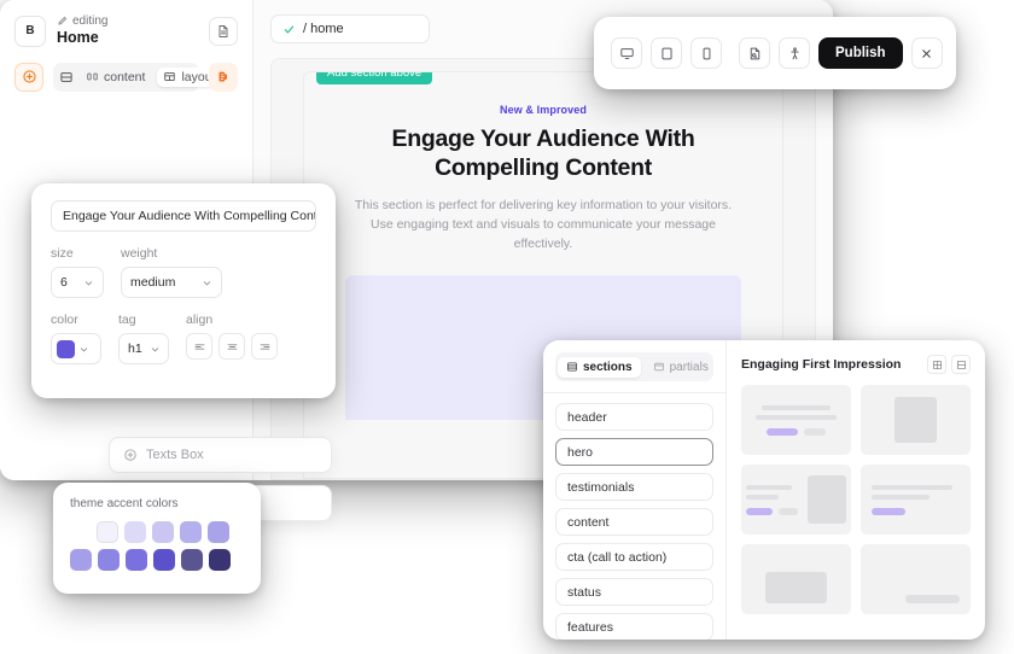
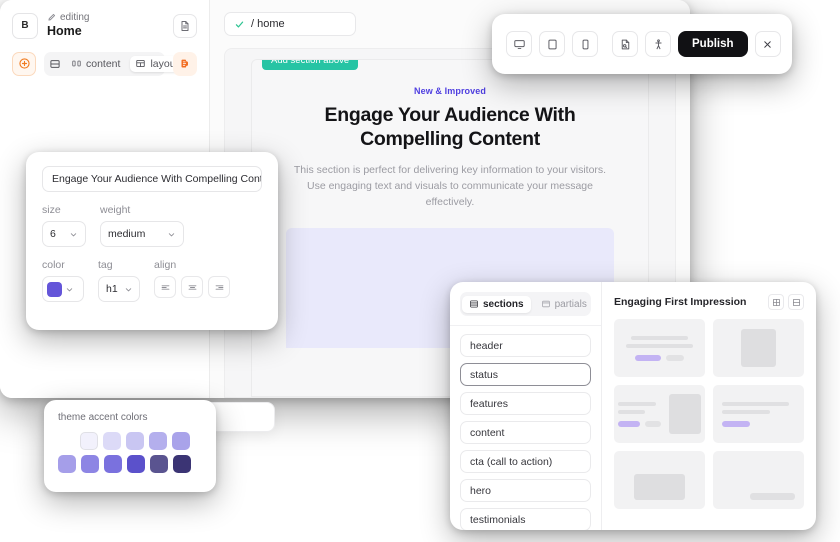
  B
  editing
  Home
  content
  / home
  Add section above
  New & Improved
  Engage Your Audience With
  Compelling Content
  This section is perfect for delivering key information to your visitors. Use engaging text and visuals to communicate your message effectively.
  Publish
- Texts Box
  Engage Your Audience With Compelling Cont
  size
  6
  weight
  medium
  color
  tag
  h1
  align
  theme accent colors
  sections
  partials
  header
- hero
+ status
- testimonials
+ features
  content
  cta (call to action)
- status
+ hero
- features
+ testimonials
  Engaging First Impression
